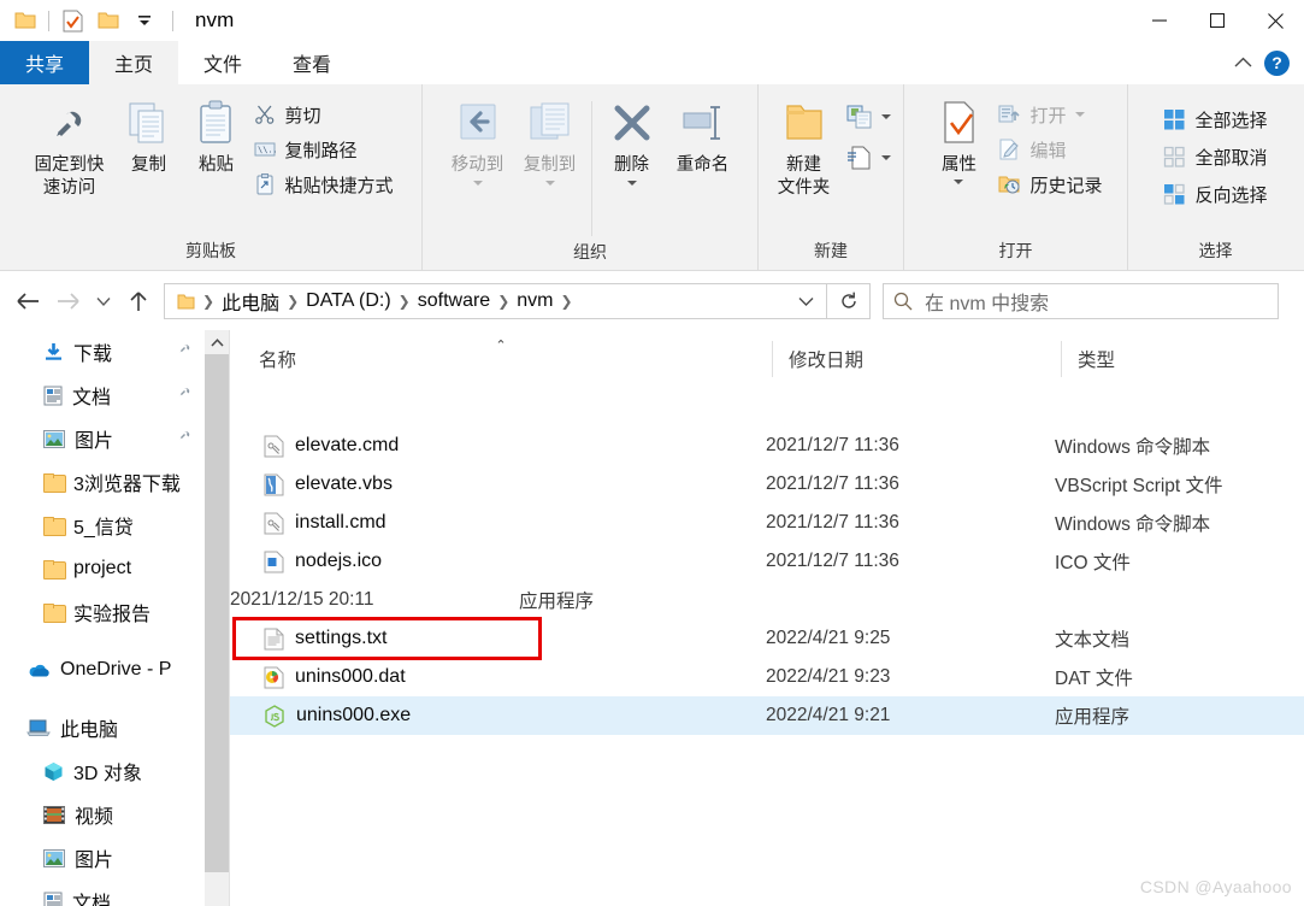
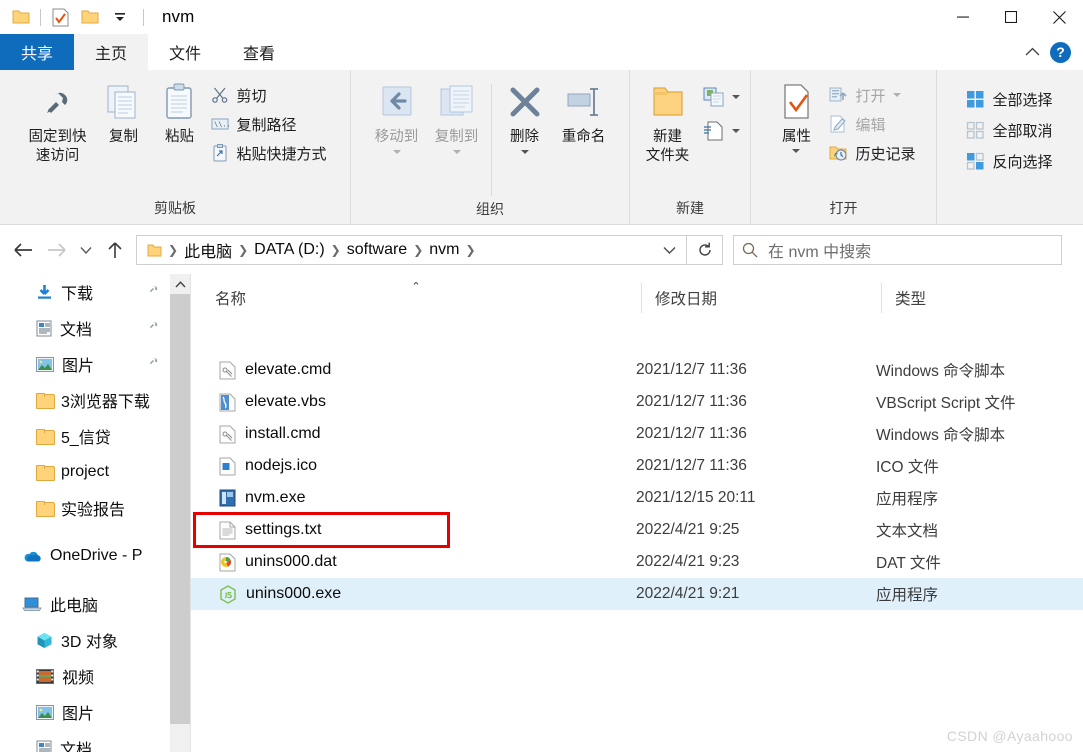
  nvm
  共享
  主页
  文件
  查看
  ?
  固定到快
  速访问
  复制
  粘贴
  剪切
  \\..
  复制路径
  粘贴快捷方式
  剪贴板
  移动到
  复制到
  删除
  重命名
  组织
  新建
  文件夹
  新建
  属性
  打开
  编辑
  历史记录
  打开
  全部选择
  全部取消
  反向选择
- 选择
  ❯
  此电脑
  ❯
  DATA (D:)
  ❯
  software
  ❯
  nvm
  ❯
  在 nvm 中搜索
  下载
  文档
  图片
  3浏览器下载
  5_信贷
  project
  实验报告
  OneDrive - P
  此电脑
  3D 对象
  视频
  图片
  文档
  ⌃
  名称
  修改日期
  类型
  elevate.cmd
  2021/12/7 11:36
  Windows 命令脚本
  elevate.vbs
  2021/12/7 11:36
  VBScript Script 文件
  install.cmd
  2021/12/7 11:36
  Windows 命令脚本
  nodejs.ico
  2021/12/7 11:36
  ICO 文件
+ nvm.exe
  2021/12/15 20:11
  应用程序
  settings.txt
  2022/4/21 9:25
  文本文档
  unins000.dat
  2022/4/21 9:23
  DAT 文件
  unins000.exe
  2022/4/21 9:21
  应用程序
  CSDN @Ayaahooo
